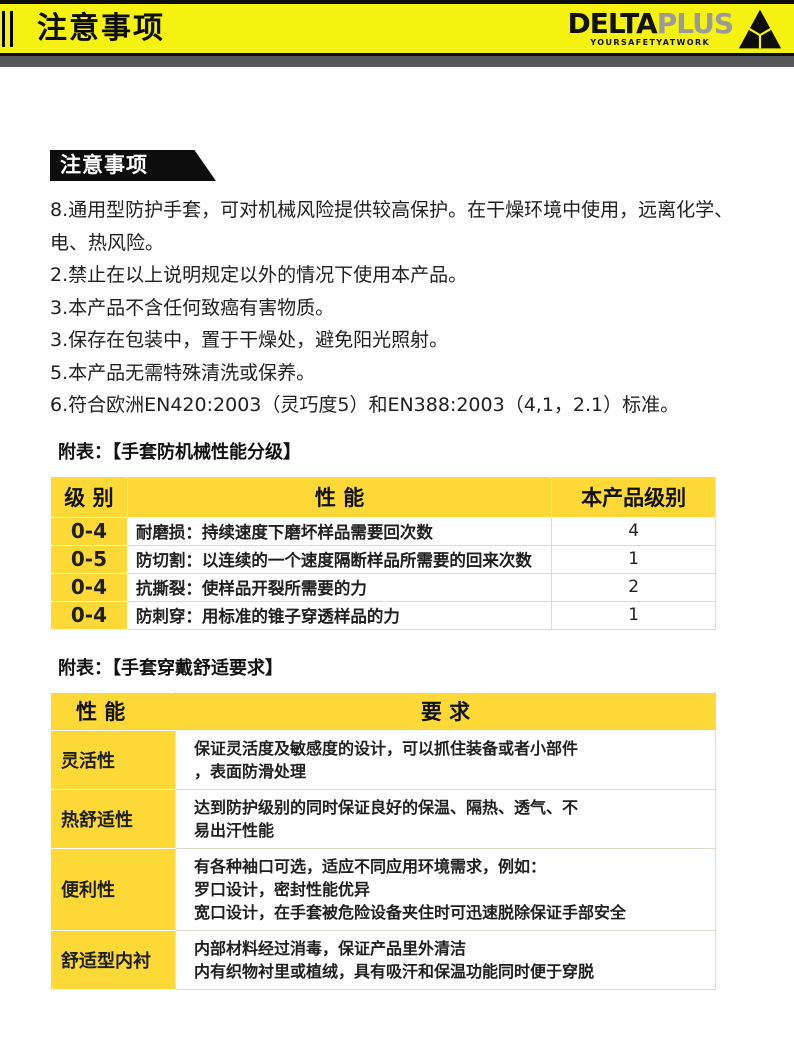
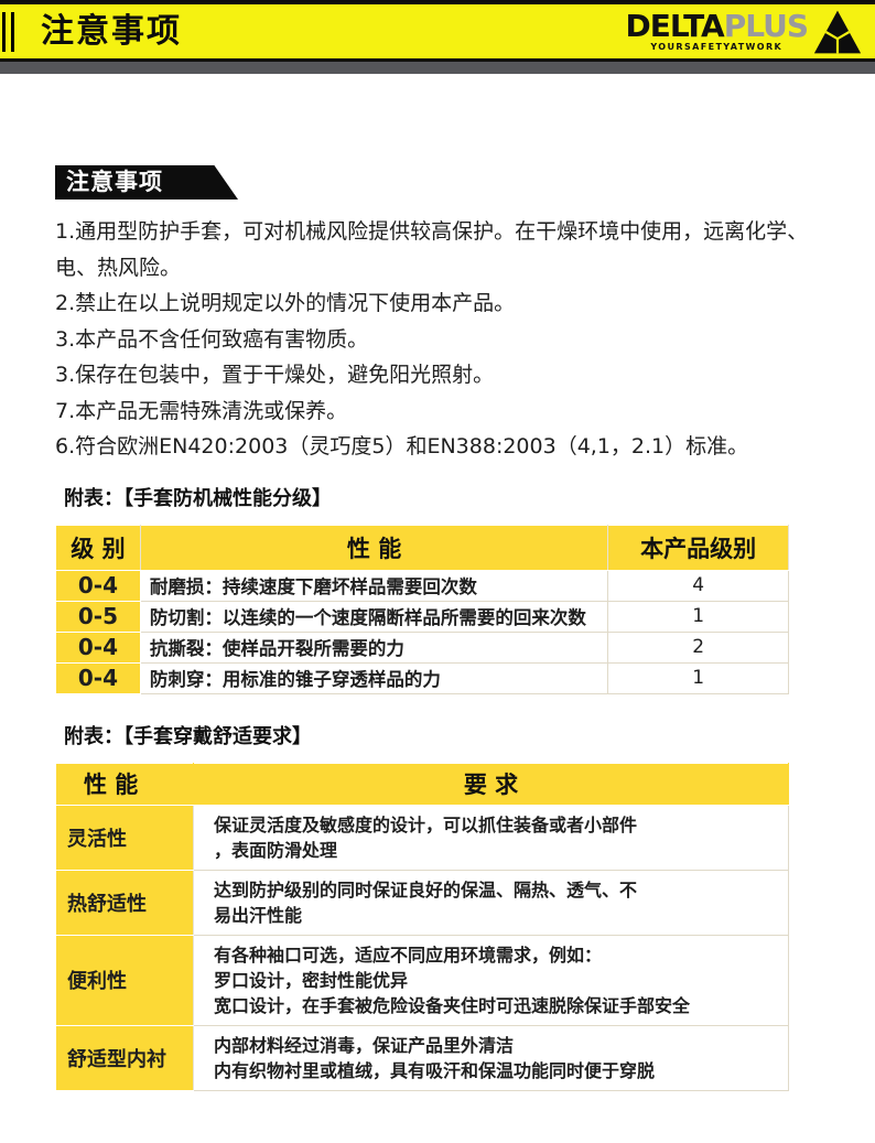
  注意事项
  DELTAPLUS
  YOURSAFETYATWORK
  注意事项
- 8.通用型防护手套，可对机械风险提供较高保护。在干燥环境中使用，远离化学、电、热风险。
+ 1.通用型防护手套，可对机械风险提供较高保护。在干燥环境中使用，远离化学、电、热风险。
  2.禁止在以上说明规定以外的情况下使用本产品。
  3.本产品不含任何致癌有害物质。
  3.保存在包装中，置于干燥处，避免阳光照射。
- 5.本产品无需特殊清洗或保养。
+ 7.本产品无需特殊清洗或保养。
  6.符合欧洲EN420:2003（灵巧度5）和EN388:2003（4,1，2.1）标准。
  附表：【手套防机械性能分级】
  级 别	性 能	本产品级别
  0-4	耐磨损：持续速度下磨坏样品需要回次数	4
  0-5	防切割：以连续的一个速度隔断样品所需要的回来次数	1
  0-4	抗撕裂：使样品开裂所需要的力	2
  0-4	防刺穿：用标准的锥子穿透样品的力	1
  附表：【手套穿戴舒适要求】
  性 能	要 求
  灵活性	保证灵活度及敏感度的设计，可以抓住装备或者小部件 ，表面防滑处理
  热舒适性	达到防护级别的同时保证良好的保温、隔热、透气、不 易出汗性能
  便利性	有各种袖口可选，适应不同应用环境需求，例如： 罗口设计，密封性能优异 宽口设计，在手套被危险设备夹住时可迅速脱除保证手部安全
  舒适型内衬	内部材料经过消毒，保证产品里外清洁 内有织物衬里或植绒，具有吸汗和保温功能同时便于穿脱
